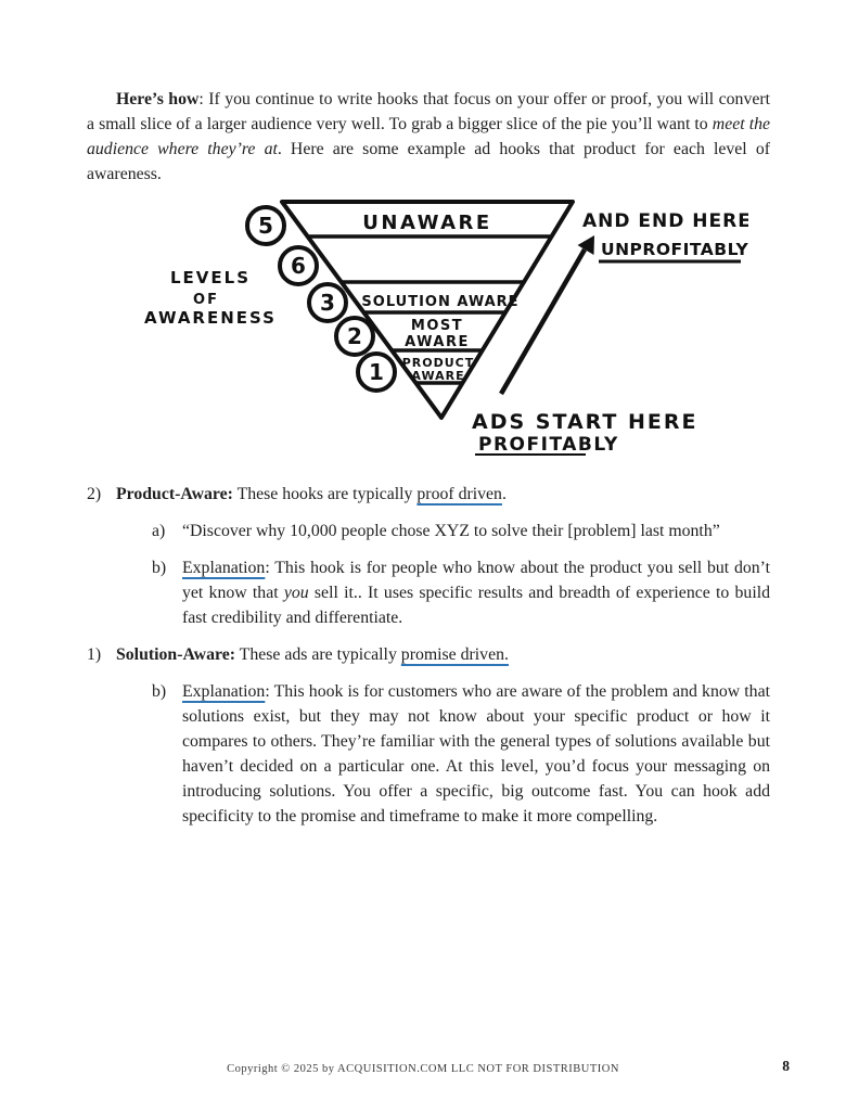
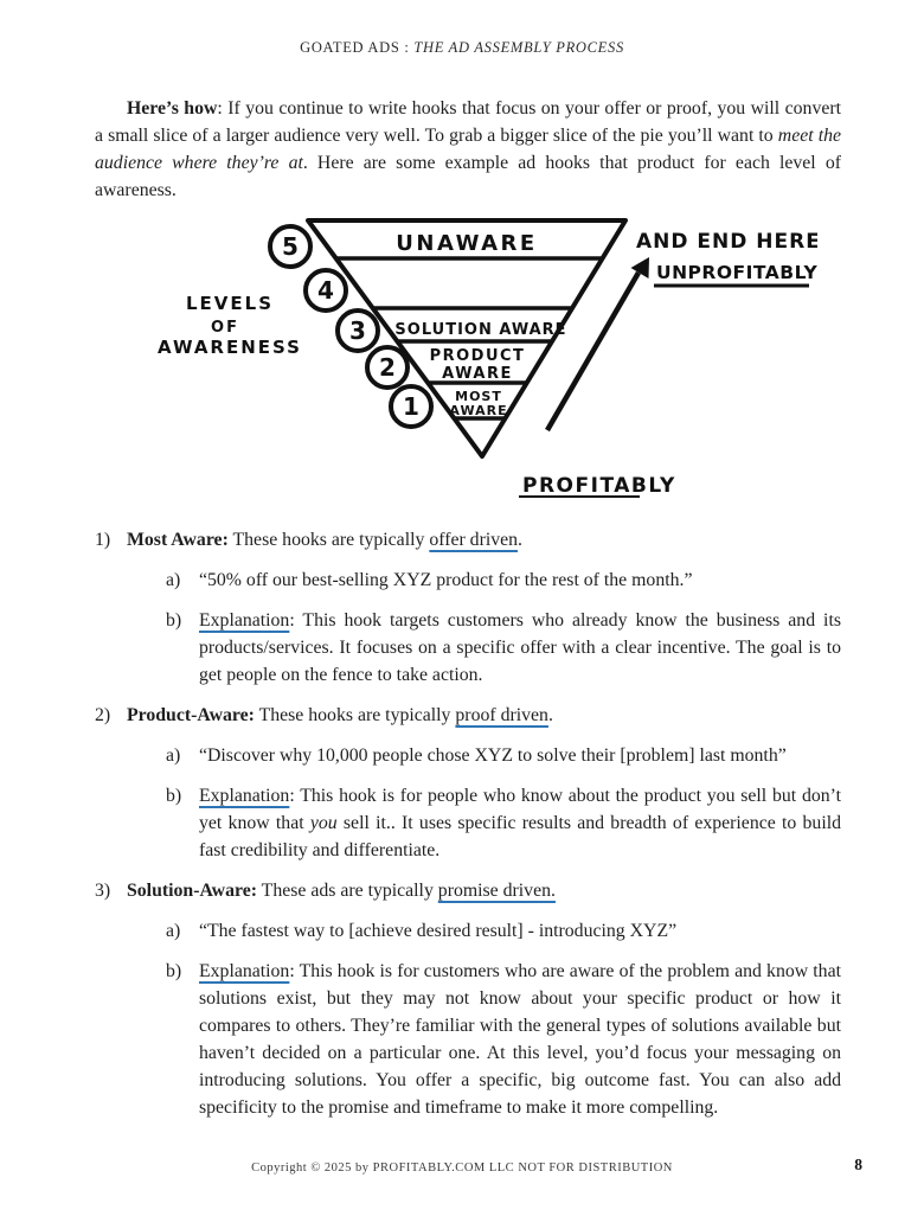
+ GOATED ADS : THE AD ASSEMBLY PROCESS
  Here’s how: If you continue to write hooks that focus on your offer or proof, you will convert a small slice of a larger audience very well. To grab a bigger slice of the pie you’ll want to meet the audience where they’re at. Here are some example ad hooks that product for each level of awareness.
  UNAWARE
  SOLUTION AWARE
- MOST
+ PRODUCT
  AWARE
- PRODUCT
+ MOST
  AWARE
  5
- 6
+ 4
  3
  2
  1
  LEVELS
  OF
  AWARENESS
  AND END HERE
  UNPROFITABLY
- ADS START HERE
  PROFITABLY
+ 1) Most Aware: These hooks are typically offer driven.
+ a) “50% off our best-selling XYZ product for the rest of the month.”
+ b) Explanation: This hook targets customers who already know the business and its products/services. It focuses on a specific offer with a clear incentive. The goal is to get people on the fence to take action.
  2) Product-Aware: These hooks are typically proof driven.
  a) “Discover why 10,000 people chose XYZ to solve their [problem] last month”
  b) Explanation: This hook is for people who know about the product you sell but don’t yet know that you sell it.. It uses specific results and breadth of experience to build fast credibility and differentiate.
- 1) Solution-Aware: These ads are typically promise driven.
+ 3) Solution-Aware: These ads are typically promise driven.
+ a) “The fastest way to [achieve desired result] - introducing XYZ”
- b) Explanation: This hook is for customers who are aware of the problem and know that solutions exist, but they may not know about your specific product or how it compares to others. They’re familiar with the general types of solutions available but haven’t decided on a particular one. At this level, you’d focus your messaging on introducing solutions. You offer a specific, big outcome fast. You can hook add specificity to the promise and timeframe to make it more compelling.
+ b) Explanation: This hook is for customers who are aware of the problem and know that solutions exist, but they may not know about your specific product or how it compares to others. They’re familiar with the general types of solutions available but haven’t decided on a particular one. At this level, you’d focus your messaging on introducing solutions. You offer a specific, big outcome fast. You can also add specificity to the promise and timeframe to make it more compelling.
- Copyright © 2025 by ACQUISITION.COM LLC NOT FOR DISTRIBUTION
+ Copyright © 2025 by PROFITABLY.COM LLC NOT FOR DISTRIBUTION
  8
